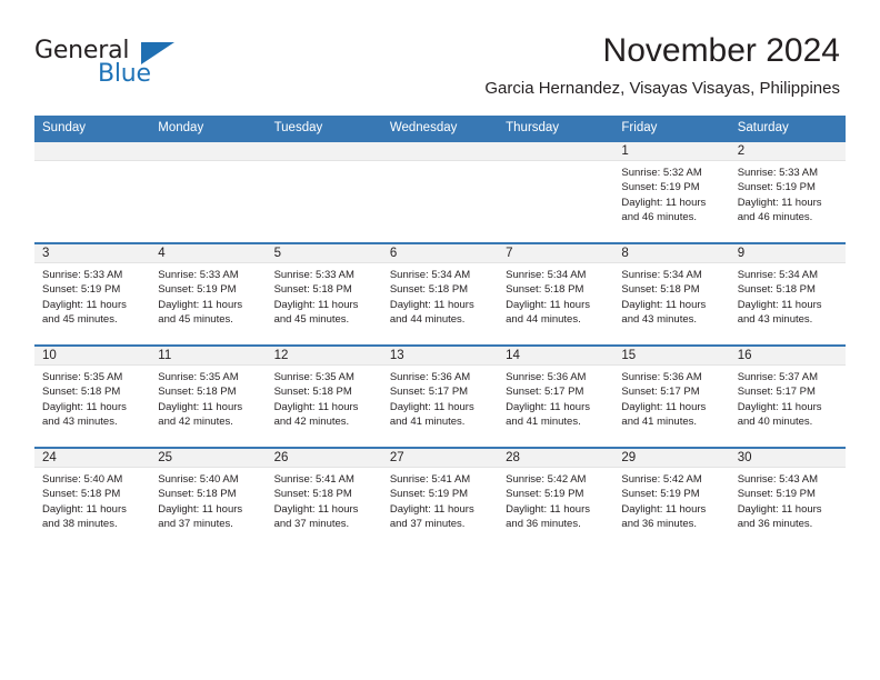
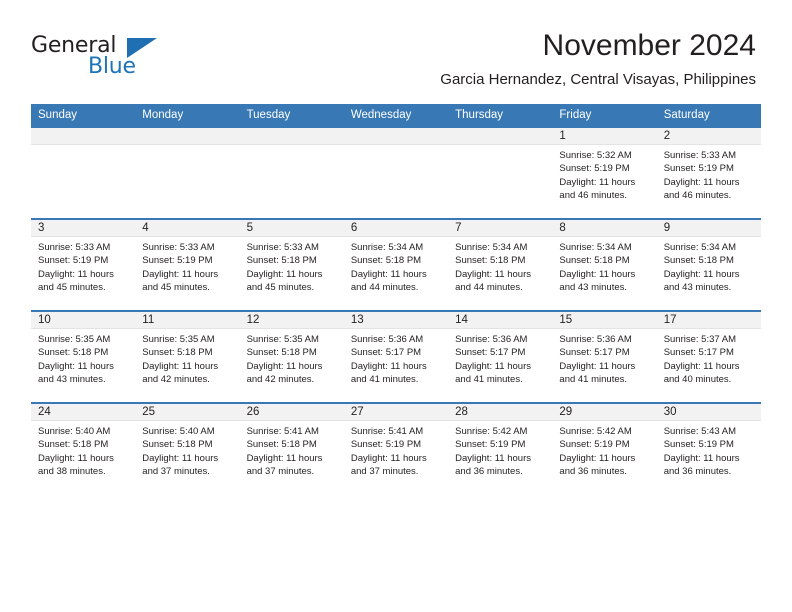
  General
  Blue
  November 2024
- Garcia Hernandez, Visayas Visayas, Philippines
+ Garcia Hernandez, Central Visayas, Philippines
  Sunday	Monday	Tuesday	Wednesday	Thursday	Friday	Saturday
  					1Sunrise: 5:32 AMSunset: 5:19 PMDaylight: 11 hoursand 46 minutes.	2Sunrise: 5:33 AMSunset: 5:19 PMDaylight: 11 hoursand 46 minutes.
  3Sunrise: 5:33 AMSunset: 5:19 PMDaylight: 11 hoursand 45 minutes.	4Sunrise: 5:33 AMSunset: 5:19 PMDaylight: 11 hoursand 45 minutes.	5Sunrise: 5:33 AMSunset: 5:18 PMDaylight: 11 hoursand 45 minutes.	6Sunrise: 5:34 AMSunset: 5:18 PMDaylight: 11 hoursand 44 minutes.	7Sunrise: 5:34 AMSunset: 5:18 PMDaylight: 11 hoursand 44 minutes.	8Sunrise: 5:34 AMSunset: 5:18 PMDaylight: 11 hoursand 43 minutes.	9Sunrise: 5:34 AMSunset: 5:18 PMDaylight: 11 hoursand 43 minutes.
- 10Sunrise: 5:35 AMSunset: 5:18 PMDaylight: 11 hoursand 43 minutes.	11Sunrise: 5:35 AMSunset: 5:18 PMDaylight: 11 hoursand 42 minutes.	12Sunrise: 5:35 AMSunset: 5:18 PMDaylight: 11 hoursand 42 minutes.	13Sunrise: 5:36 AMSunset: 5:17 PMDaylight: 11 hoursand 41 minutes.	14Sunrise: 5:36 AMSunset: 5:17 PMDaylight: 11 hoursand 41 minutes.	15Sunrise: 5:36 AMSunset: 5:17 PMDaylight: 11 hoursand 41 minutes.	16Sunrise: 5:37 AMSunset: 5:17 PMDaylight: 11 hoursand 40 minutes.
+ 10Sunrise: 5:35 AMSunset: 5:18 PMDaylight: 11 hoursand 43 minutes.	11Sunrise: 5:35 AMSunset: 5:18 PMDaylight: 11 hoursand 42 minutes.	12Sunrise: 5:35 AMSunset: 5:18 PMDaylight: 11 hoursand 42 minutes.	13Sunrise: 5:36 AMSunset: 5:17 PMDaylight: 11 hoursand 41 minutes.	14Sunrise: 5:36 AMSunset: 5:17 PMDaylight: 11 hoursand 41 minutes.	15Sunrise: 5:36 AMSunset: 5:17 PMDaylight: 11 hoursand 41 minutes.	17Sunrise: 5:37 AMSunset: 5:17 PMDaylight: 11 hoursand 40 minutes.
  24Sunrise: 5:40 AMSunset: 5:18 PMDaylight: 11 hoursand 38 minutes.	25Sunrise: 5:40 AMSunset: 5:18 PMDaylight: 11 hoursand 37 minutes.	26Sunrise: 5:41 AMSunset: 5:18 PMDaylight: 11 hoursand 37 minutes.	27Sunrise: 5:41 AMSunset: 5:19 PMDaylight: 11 hoursand 37 minutes.	28Sunrise: 5:42 AMSunset: 5:19 PMDaylight: 11 hoursand 36 minutes.	29Sunrise: 5:42 AMSunset: 5:19 PMDaylight: 11 hoursand 36 minutes.	30Sunrise: 5:43 AMSunset: 5:19 PMDaylight: 11 hoursand 36 minutes.
